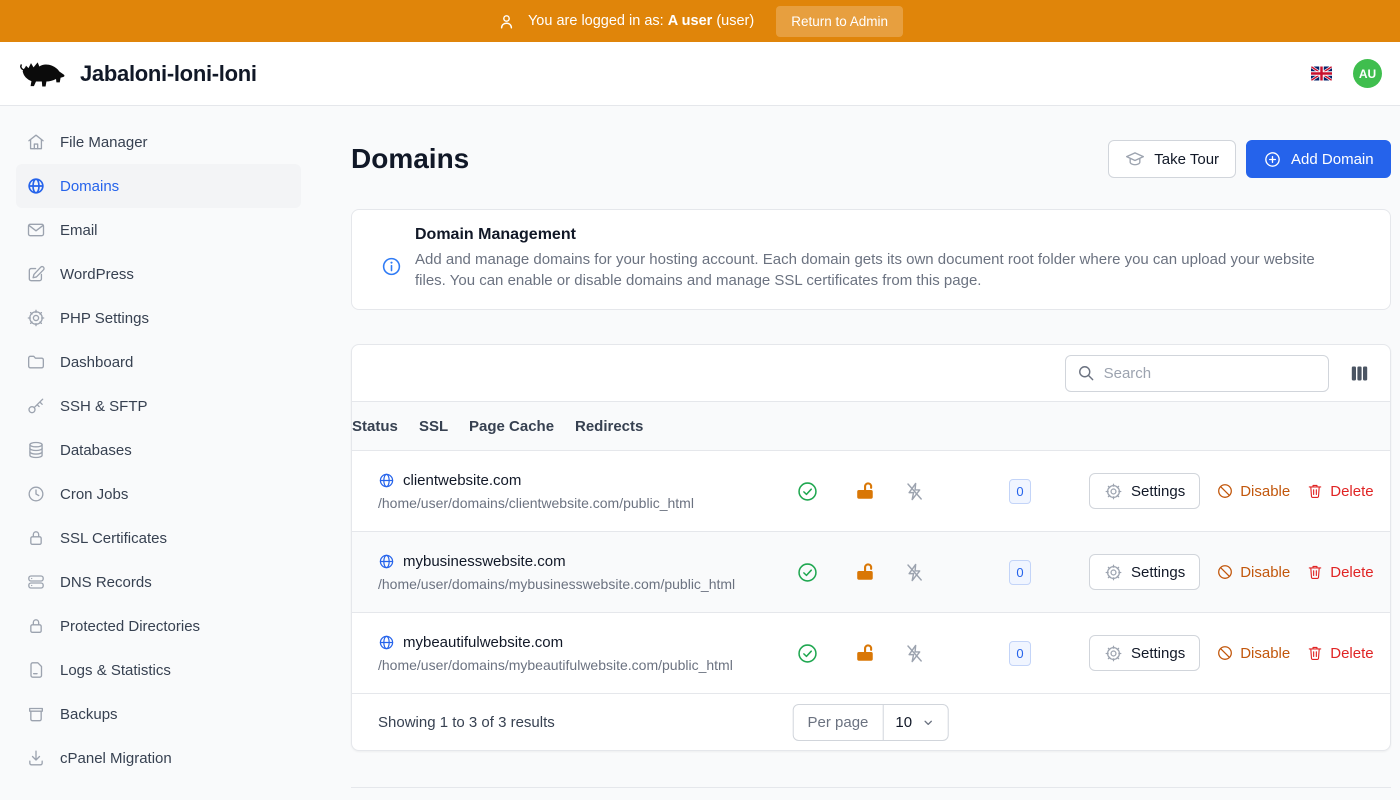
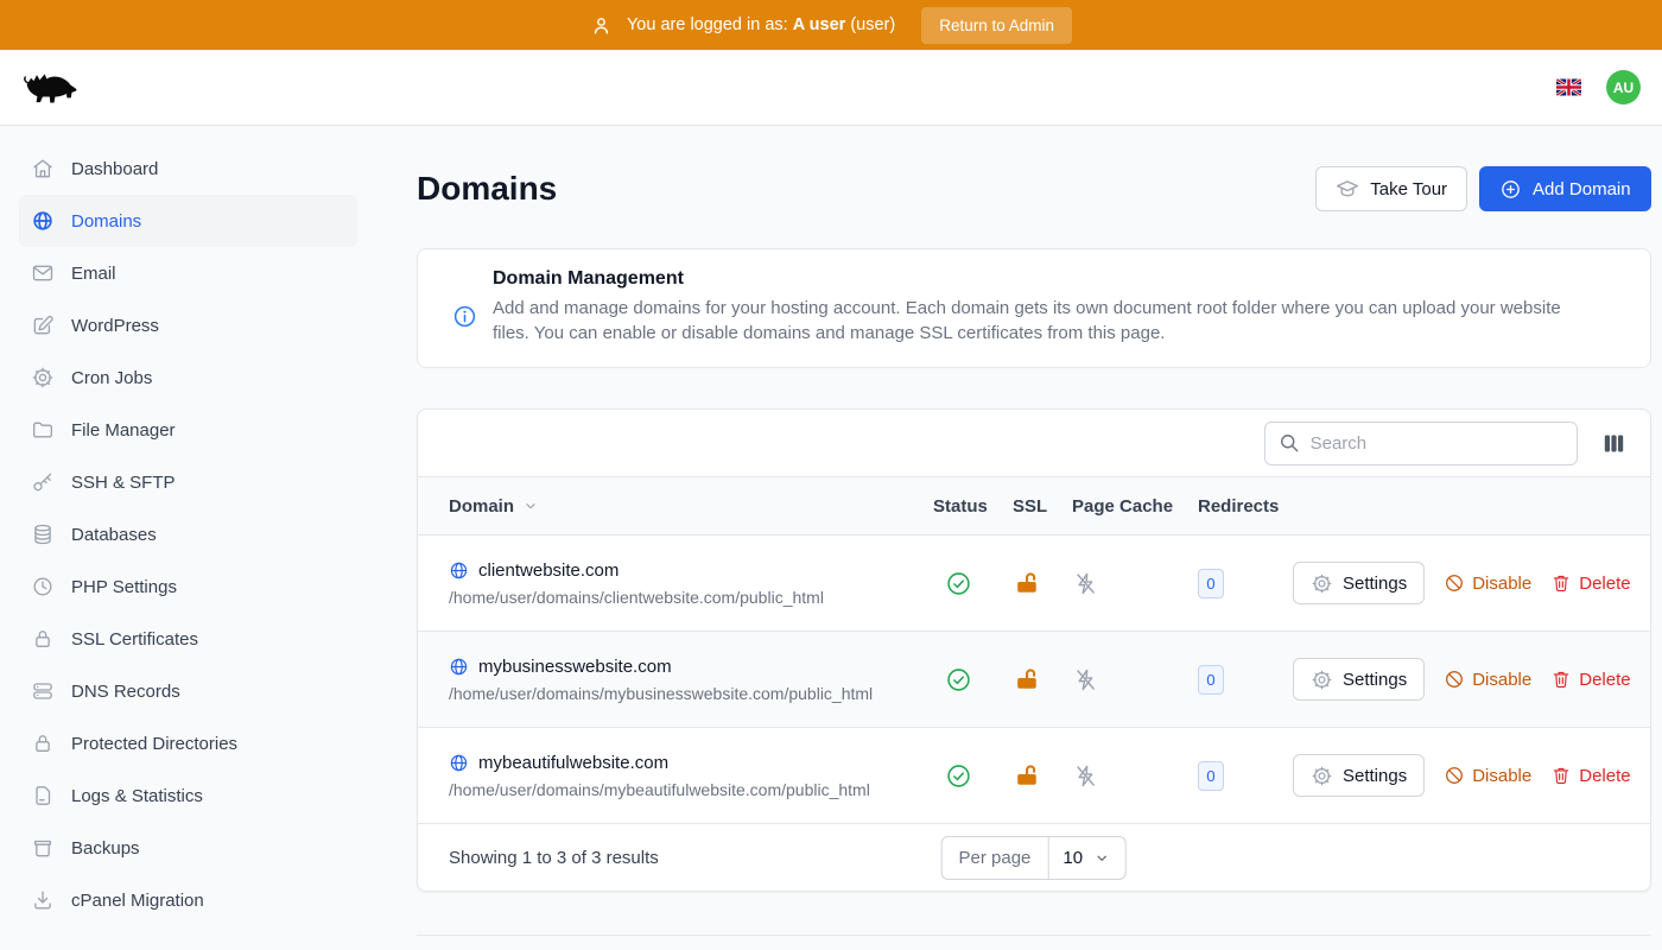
  You are logged in as: A user (user)
  Return to Admin
- Jabaloni-loni-loni
  AU
- File Manager
+ Dashboard
  Domains
  Email
  WordPress
- PHP Settings
+ Cron Jobs
- Dashboard
+ File Manager
  SSH & SFTP
  Databases
- Cron Jobs
+ PHP Settings
  SSL Certificates
  DNS Records
  Protected Directories
  Logs & Statistics
  Backups
  cPanel Migration
  Domains
  Take Tour
  Add Domain
  Domain Management
  Add and manage domains for your hosting account. Each domain gets its own document root folder where you can upload your website files. You can enable or disable domains and manage SSL certificates from this page.
  Search
+ Domain
  Status
  SSL
  Page Cache
  Redirects
  clientwebsite.com
  /home/user/domains/clientwebsite.com/public_html
  0
  Settings
  Disable
  Delete
  mybusinesswebsite.com
  /home/user/domains/mybusinesswebsite.com/public_html
  0
  Settings
  Disable
  Delete
  mybeautifulwebsite.com
  /home/user/domains/mybeautifulwebsite.com/public_html
  0
  Settings
  Disable
  Delete
  Showing 1 to 3 of 3 results
  Per page
  10
